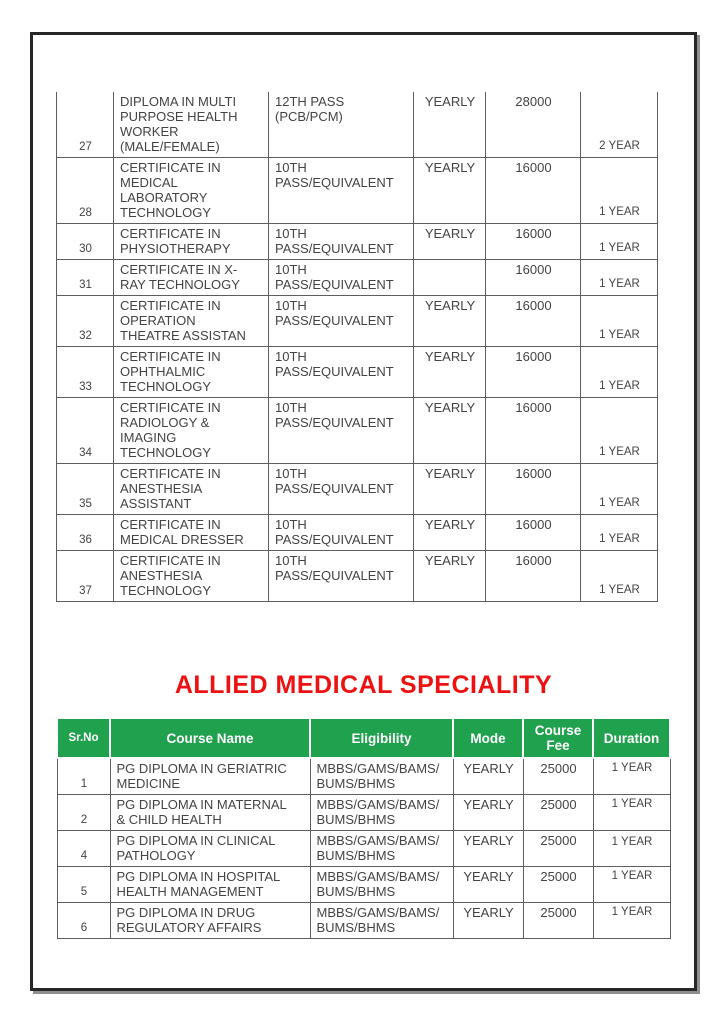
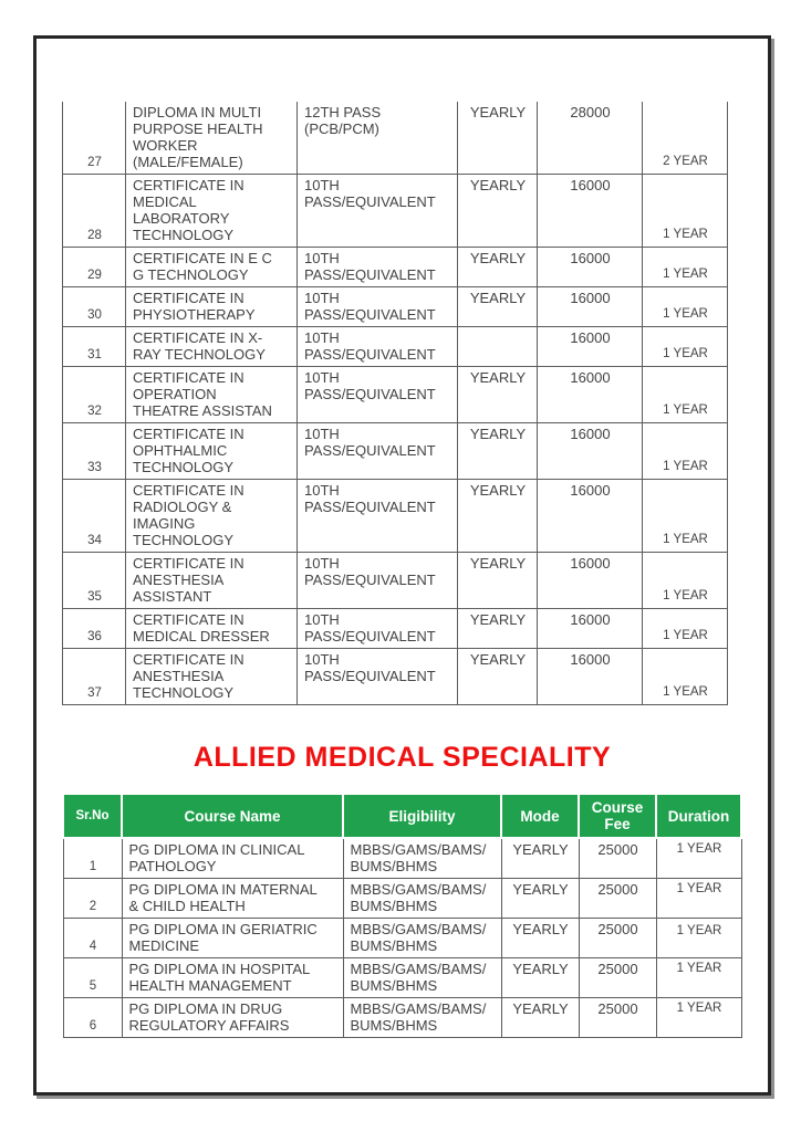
  27	DIPLOMA IN MULTI PURPOSE HEALTH WORKER (MALE/FEMALE)	12TH PASS (PCB/PCM)	YEARLY	28000	2 YEAR
  28	CERTIFICATE IN MEDICAL LABORATORY TECHNOLOGY	10TH PASS/EQUIVALENT	YEARLY	16000	1 YEAR
+ 29	CERTIFICATE IN E C G TECHNOLOGY	10TH PASS/EQUIVALENT	YEARLY	16000	1 YEAR
  30	CERTIFICATE IN PHYSIOTHERAPY	10TH PASS/EQUIVALENT	YEARLY	16000	1 YEAR
  31	CERTIFICATE IN X- RAY TECHNOLOGY	10TH PASS/EQUIVALENT		16000	1 YEAR
  32	CERTIFICATE IN OPERATION THEATRE ASSISTAN	10TH PASS/EQUIVALENT	YEARLY	16000	1 YEAR
  33	CERTIFICATE IN OPHTHALMIC TECHNOLOGY	10TH PASS/EQUIVALENT	YEARLY	16000	1 YEAR
  34	CERTIFICATE IN RADIOLOGY & IMAGING TECHNOLOGY	10TH PASS/EQUIVALENT	YEARLY	16000	1 YEAR
  35	CERTIFICATE IN ANESTHESIA ASSISTANT	10TH PASS/EQUIVALENT	YEARLY	16000	1 YEAR
  36	CERTIFICATE IN MEDICAL DRESSER	10TH PASS/EQUIVALENT	YEARLY	16000	1 YEAR
  37	CERTIFICATE IN ANESTHESIA TECHNOLOGY	10TH PASS/EQUIVALENT	YEARLY	16000	1 YEAR
  ALLIED MEDICAL SPECIALITY
  Sr.No	Course Name	Eligibility	Mode	Course Fee	Duration
- 1	PG DIPLOMA IN GERIATRIC MEDICINE	MBBS/GAMS/BAMS/ BUMS/BHMS	YEARLY	25000	1 YEAR
+ 1	PG DIPLOMA IN CLINICAL PATHOLOGY	MBBS/GAMS/BAMS/ BUMS/BHMS	YEARLY	25000	1 YEAR
  2	PG DIPLOMA IN MATERNAL & CHILD HEALTH	MBBS/GAMS/BAMS/ BUMS/BHMS	YEARLY	25000	1 YEAR
- 4	PG DIPLOMA IN CLINICAL PATHOLOGY	MBBS/GAMS/BAMS/ BUMS/BHMS	YEARLY	25000	1 YEAR
+ 4	PG DIPLOMA IN GERIATRIC MEDICINE	MBBS/GAMS/BAMS/ BUMS/BHMS	YEARLY	25000	1 YEAR
  5	PG DIPLOMA IN HOSPITAL HEALTH MANAGEMENT	MBBS/GAMS/BAMS/ BUMS/BHMS	YEARLY	25000	1 YEAR
  6	PG DIPLOMA IN DRUG REGULATORY AFFAIRS	MBBS/GAMS/BAMS/ BUMS/BHMS	YEARLY	25000	1 YEAR
